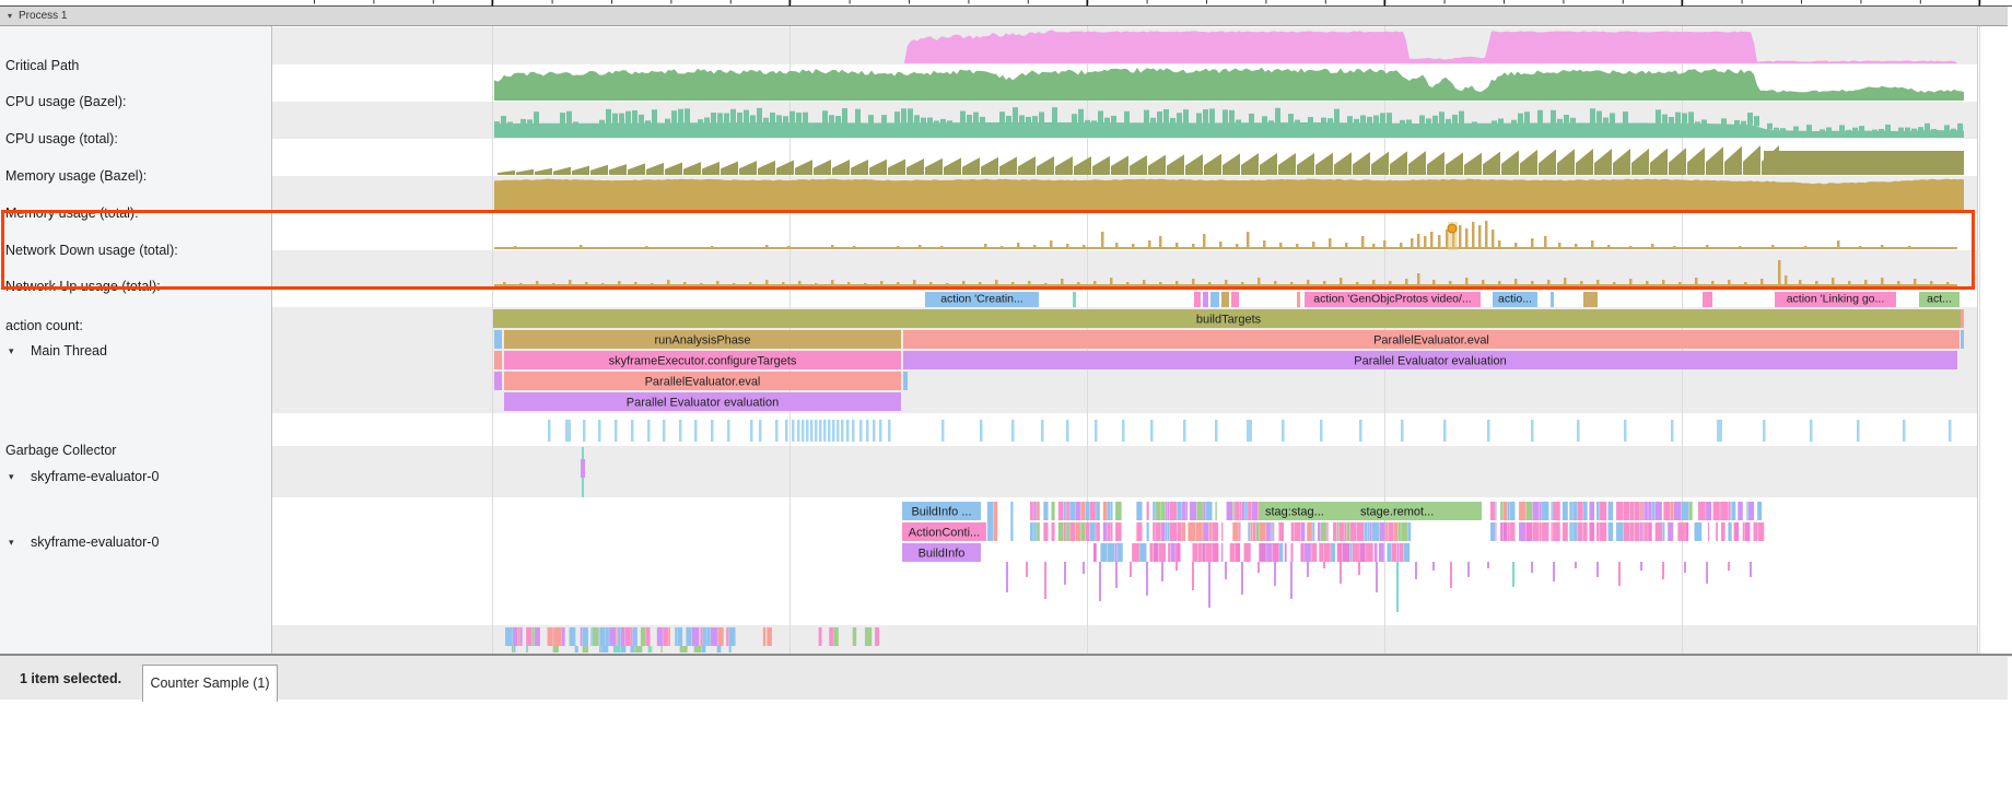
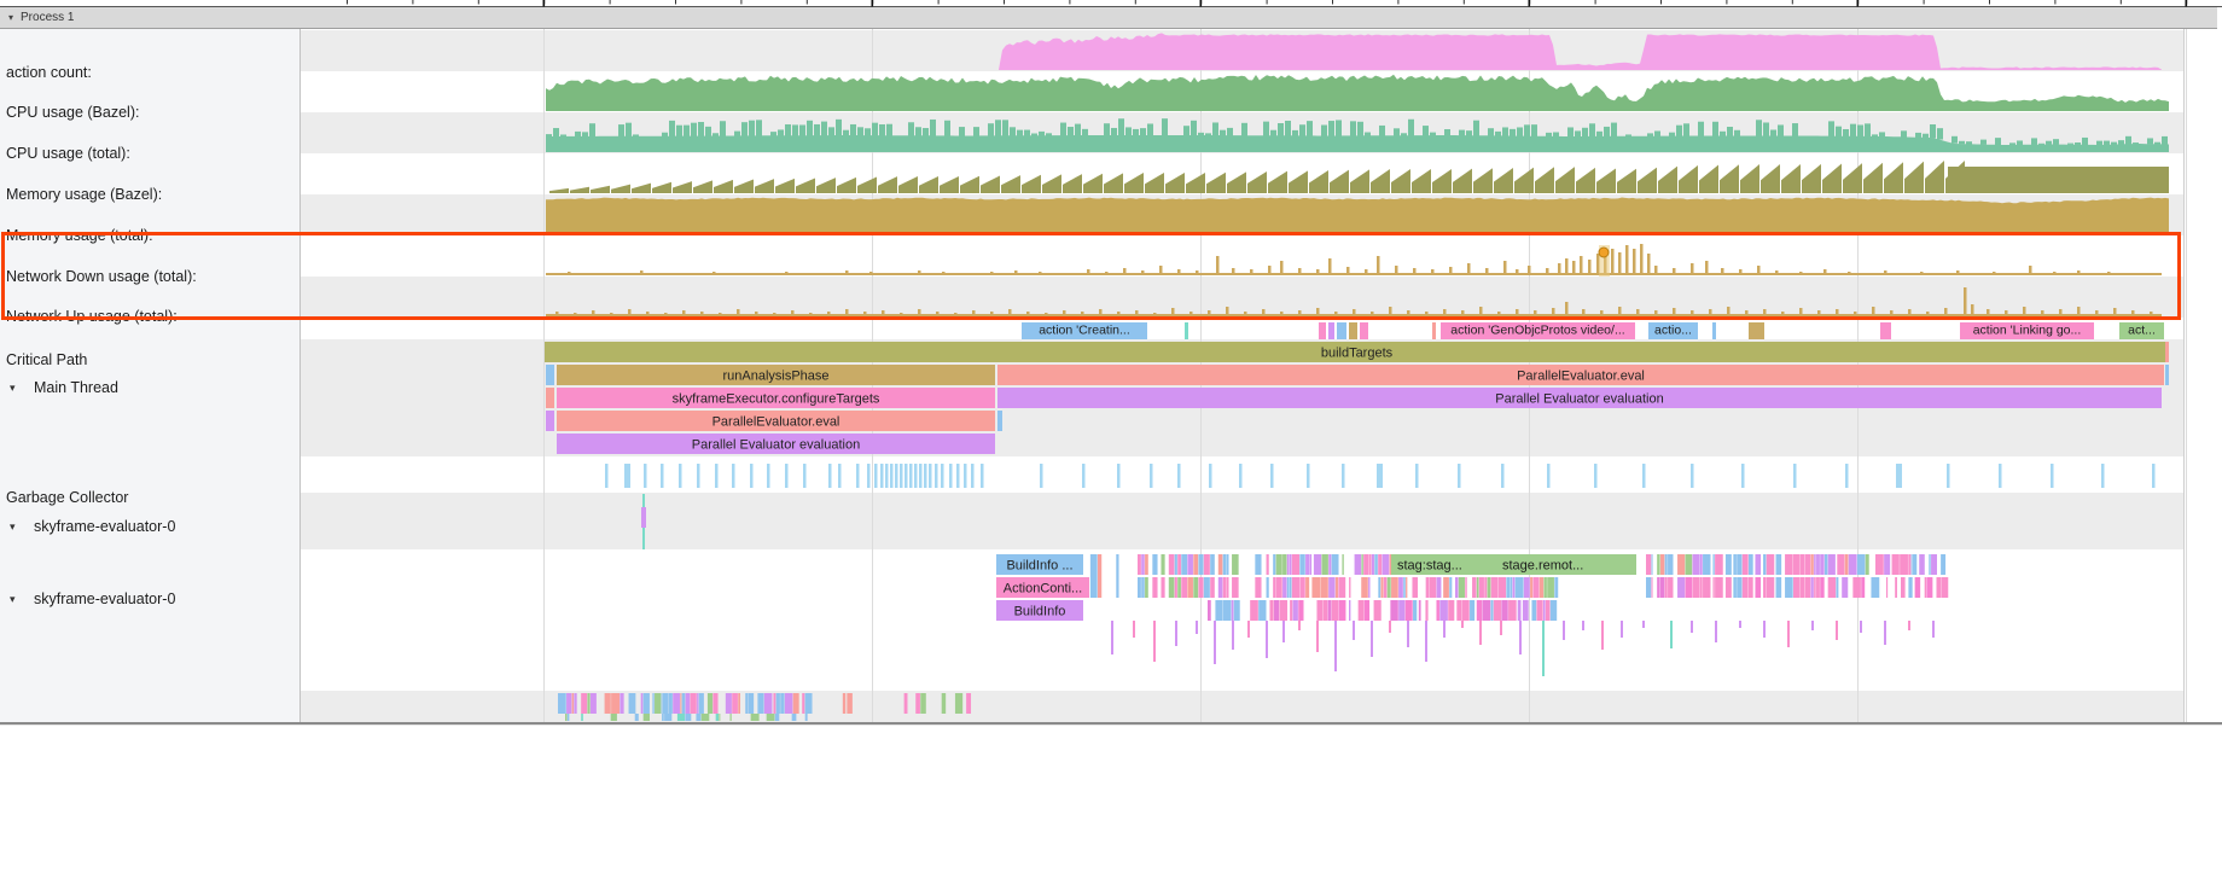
  action 'Creatin...
  action 'GenObjcProtos video/...
  actio...
  action 'Linking go...
  act...
  buildTargets
  runAnalysisPhase
  ParallelEvaluator.eval
  skyframeExecutor.configureTargets
  Parallel Evaluator evaluation
  ParallelEvaluator.eval
  Parallel Evaluator evaluation
  BuildInfo ...
  ActionConti...
  BuildInfo
  stag:stag...
  stage.remot...
  ▾
  Process 1
- Critical Path
+ action count:
  CPU usage (Bazel):
  CPU usage (total):
  Memory usage (Bazel):
  Memory usage (total):
  Network Down usage (total):
  Network Up usage (total):
- action count:
+ Critical Path
  ▾
  Main Thread
  Garbage Collector
  ▾
  skyframe-evaluator-0
  ▾
  skyframe-evaluator-0
- 1 item selected.
- Counter Sample (1)
